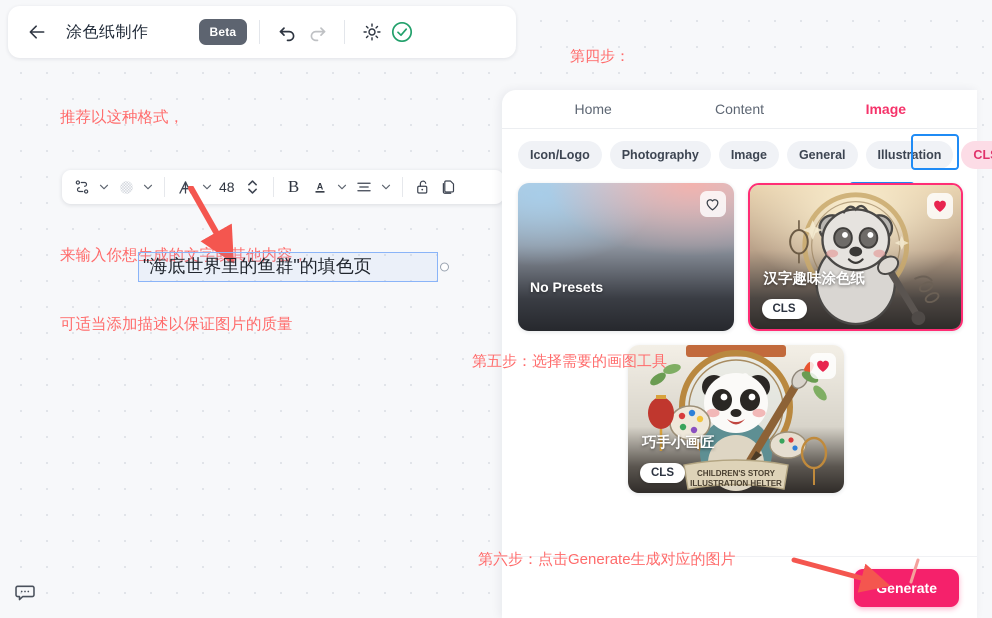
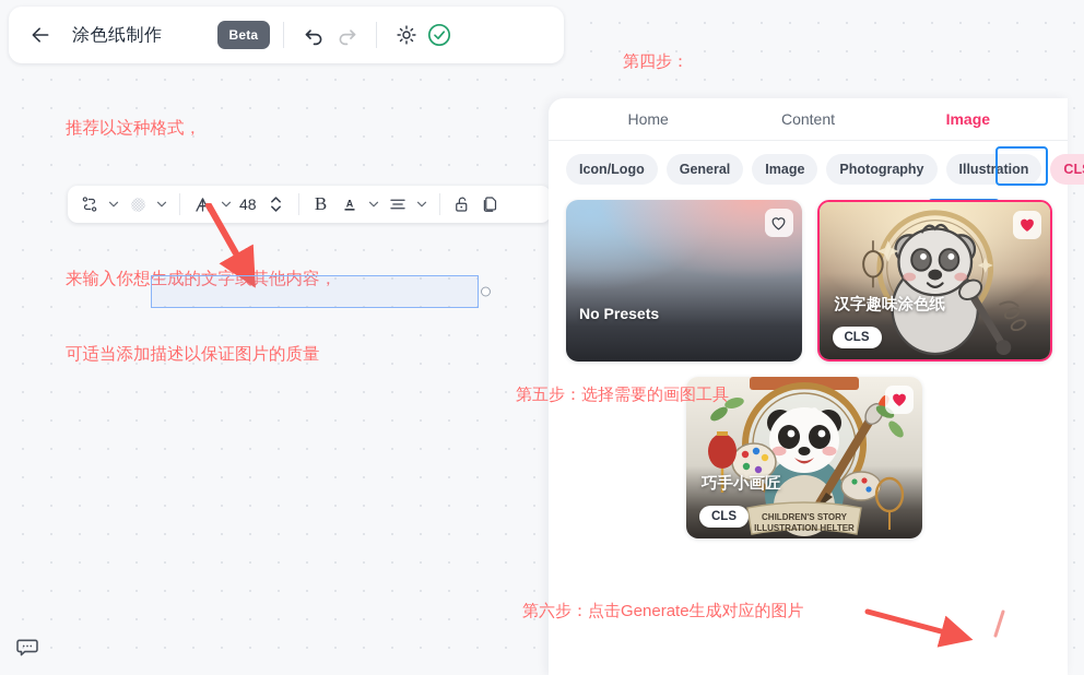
  涂色纸制作
  Beta
  推荐以这种格式，
  来输入你想生成的文字或其他内容，
  可适当添加描述以保证图片的质量
  第四步：
  48
  B
  A
- "海底世界里的鱼群"的填色页
  Home
  Content
  Image
  Icon/Logo
- Photography
+ General
  Image
- General
+ Photography
  Illustration
  No Presets
  汉字趣味涂色纸
  CLS
  CHILDREN'S STORY
  ILLUSTRATION HELTER
  巧手小画匠
  CLS
- Generate
  第五步：选择需要的画图工具
  第六步：点击Generate生成对应的图片
